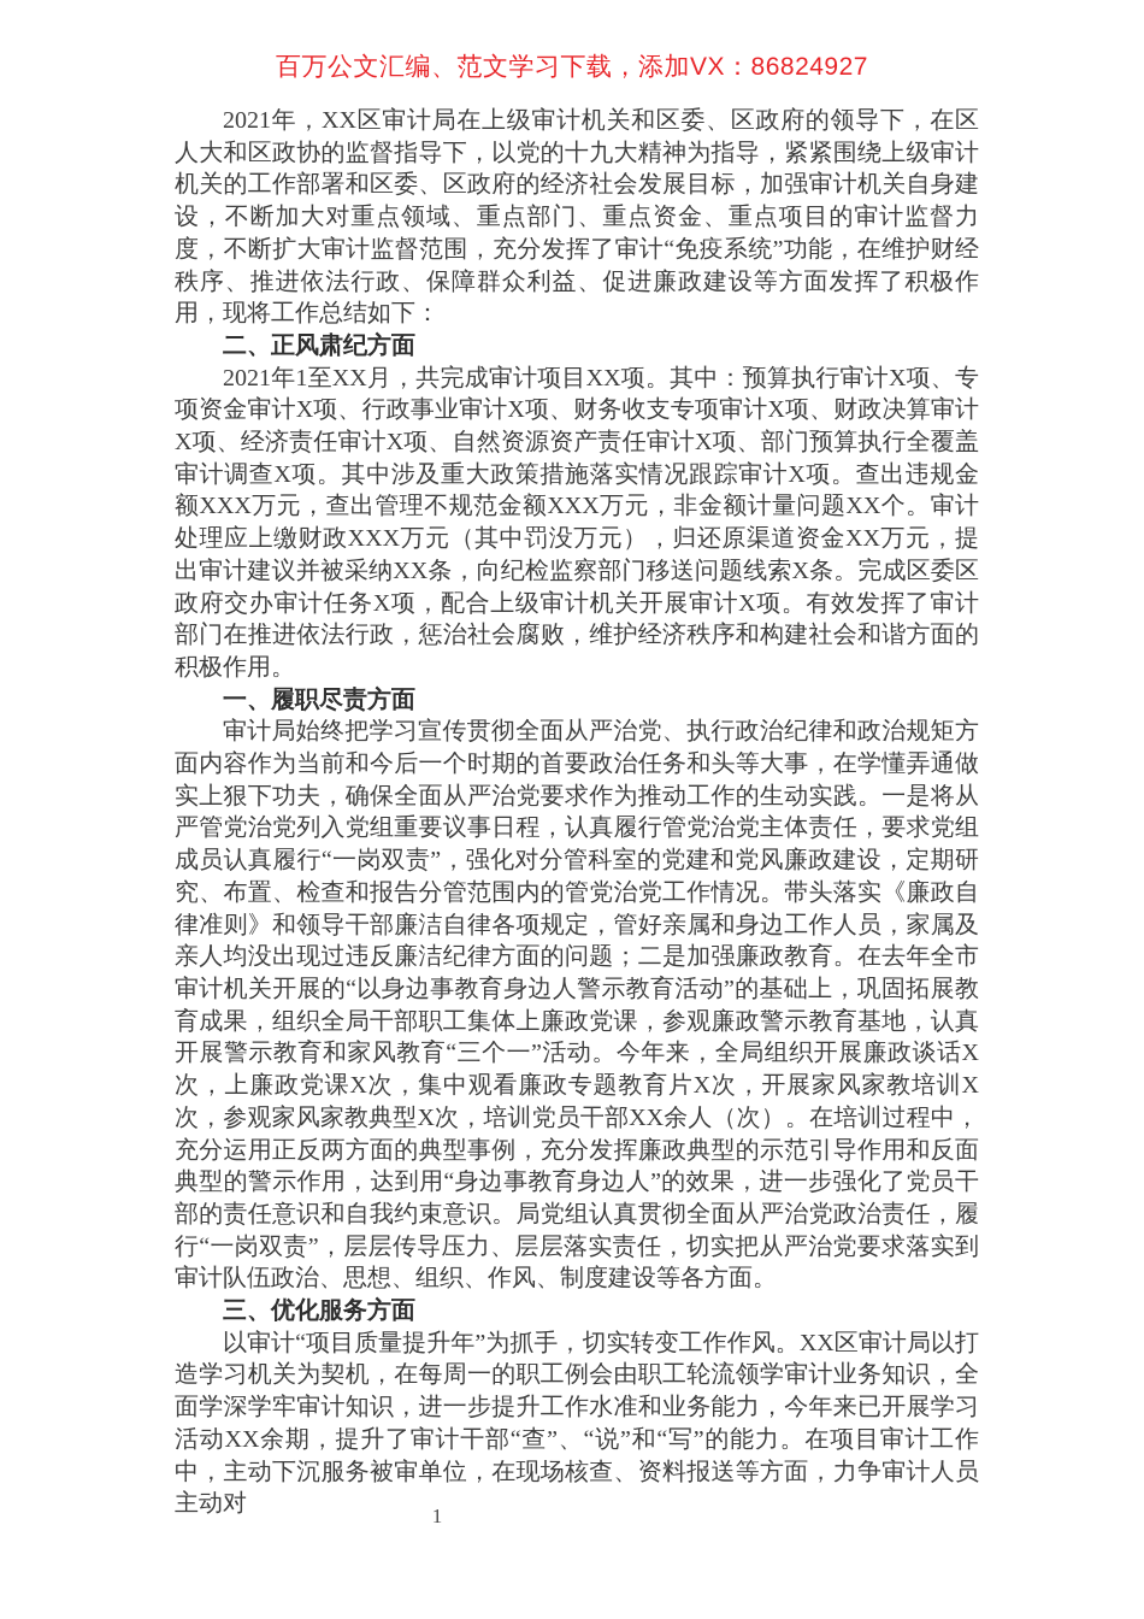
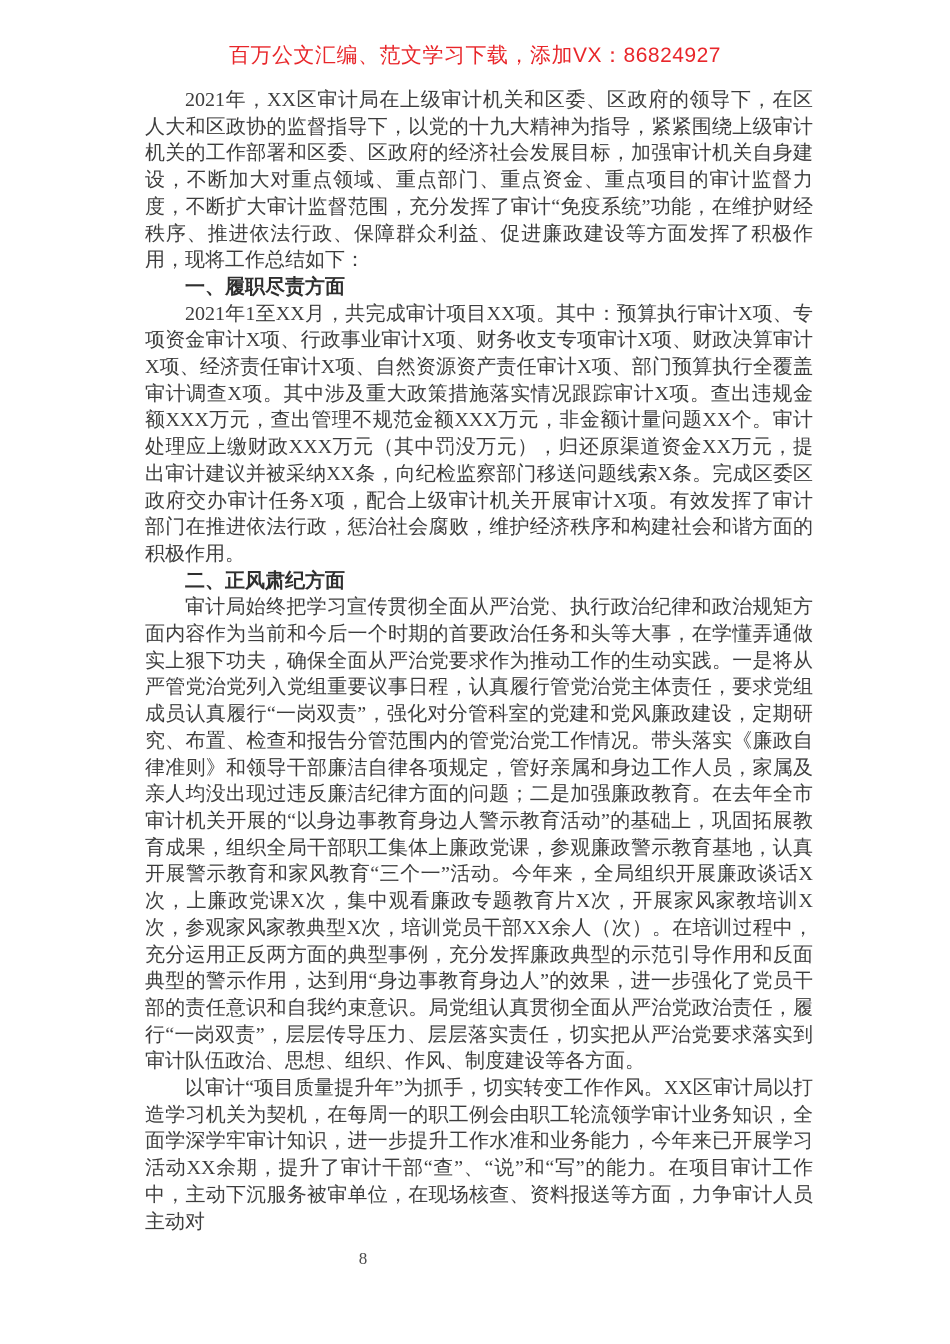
  百万公文汇编、范文学习下载，添加VX：86824927
  2021年，XX区审计局在上级审计机关和区委、区政府的领导下，在区人大和区政协的监督指导下，以党的十九大精神为指导，紧紧围绕上级审计机关的工作部署和区委、区政府的经济社会发展目标，加强审计机关自身建设，不断加大对重点领域、重点部门、重点资金、重点项目的审计监督力度，不断扩大审计监督范围，充分发挥了审计“免疫系统”功能，在维护财经秩序、推进依法行政、保障群众利益、促进廉政建设等方面发挥了积极作用，现将工作总结如下：
- 二、正风肃纪方面
+ 一、履职尽责方面
  2021年1至XX月，共完成审计项目XX项。其中：预算执行审计X项、专项资金审计X项、行政事业审计X项、财务收支专项审计X项、财政决算审计X项、经济责任审计X项、自然资源资产责任审计X项、部门预算执行全覆盖审计调查X项。其中涉及重大政策措施落实情况跟踪审计X项。查出违规金额XXX万元，查出管理不规范金额XXX万元，非金额计量问题XX个。审计处理应上缴财政XXX万元（其中罚没万元），归还原渠道资金XX万元，提出审计建议并被采纳XX条，向纪检监察部门移送问题线索X条。完成区委区政府交办审计任务X项，配合上级审计机关开展审计X项。有效发挥了审计部门在推进依法行政，惩治社会腐败，维护经济秩序和构建社会和谐方面的积极作用。
- 一、履职尽责方面
+ 二、正风肃纪方面
  审计局始终把学习宣传贯彻全面从严治党、执行政治纪律和政治规矩方面内容作为当前和今后一个时期的首要政治任务和头等大事，在学懂弄通做实上狠下功夫，确保全面从严治党要求作为推动工作的生动实践。一是将从严管党治党列入党组重要议事日程，认真履行管党治党主体责任，要求党组成员认真履行“一岗双责”，强化对分管科室的党建和党风廉政建设，定期研究、布置、检查和报告分管范围内的管党治党工作情况。带头落实《廉政自律准则》和领导干部廉洁自律各项规定，管好亲属和身边工作人员，家属及亲人均没出现过违反廉洁纪律方面的问题；二是加强廉政教育。在去年全市审计机关开展的“以身边事教育身边人警示教育活动”的基础上，巩固拓展教育成果，组织全局干部职工集体上廉政党课，参观廉政警示教育基地，认真开展警示教育和家风教育“三个一”活动。今年来，全局组织开展廉政谈话X次，上廉政党课X次，集中观看廉政专题教育片X次，开展家风家教培训X次，参观家风家教典型X次，培训党员干部XX余人（次）。在培训过程中，充分运用正反两方面的典型事例，充分发挥廉政典型的示范引导作用和反面典型的警示作用，达到用“身边事教育身边人”的效果，进一步强化了党员干部的责任意识和自我约束意识。局党组认真贯彻全面从严治党政治责任，履行“一岗双责”，层层传导压力、层层落实责任，切实把从严治党要求落实到审计队伍政治、思想、组织、作风、制度建设等各方面。
- 三、优化服务方面
  以审计“项目质量提升年”为抓手，切实转变工作作风。XX区审计局以打造学习机关为契机，在每周一的职工例会由职工轮流领学审计业务知识，全面学深学牢审计知识，进一步提升工作水准和业务能力，今年来已开展学习活动XX余期，提升了审计干部“查”、“说”和“写”的能力。在项目审计工作中，主动下沉服务被审单位，在现场核查、资料报送等方面，力争审计人员主动对
- 1
+ 8
